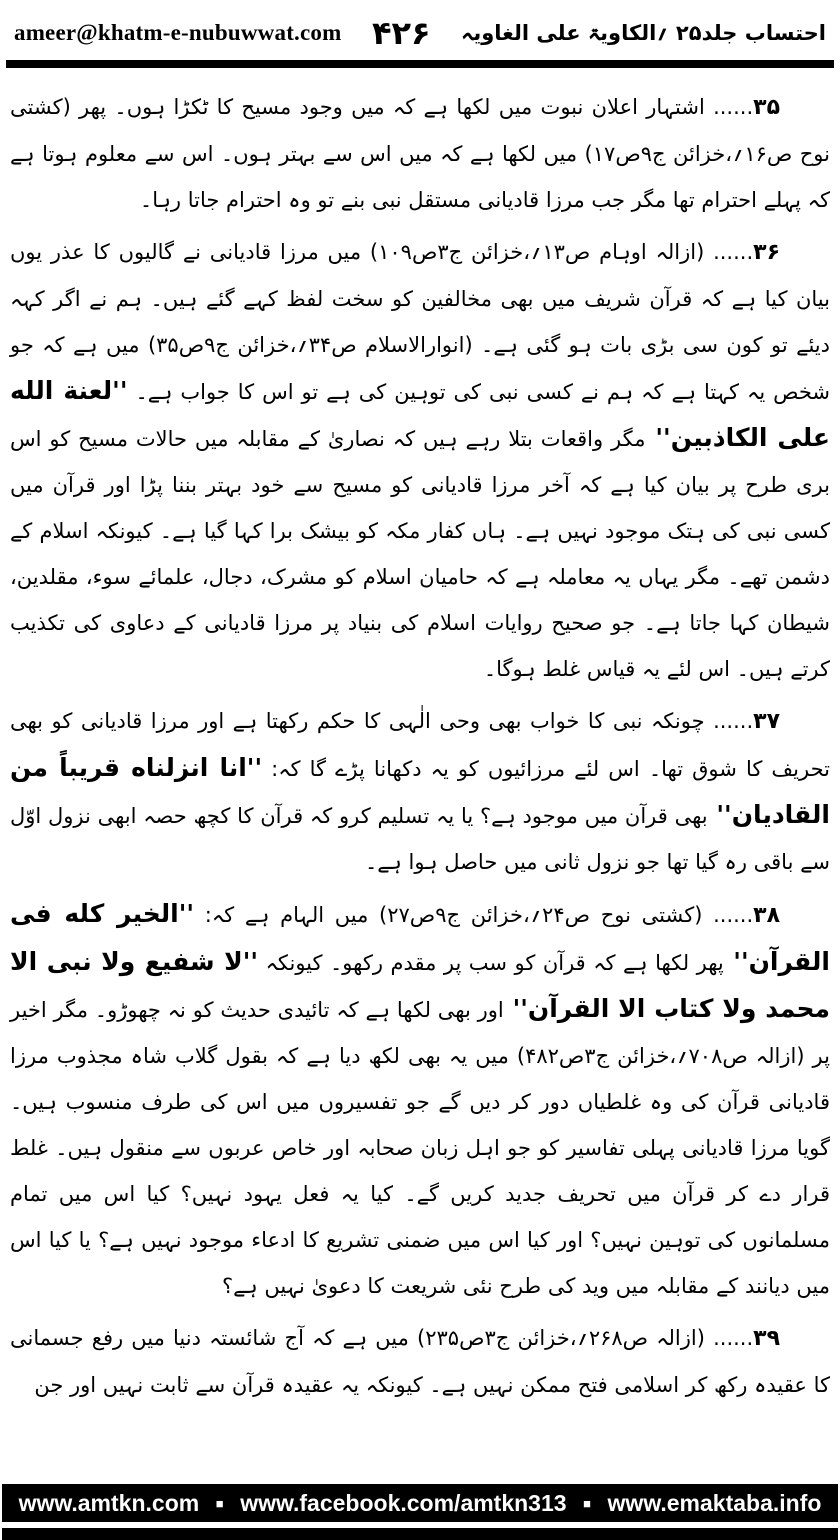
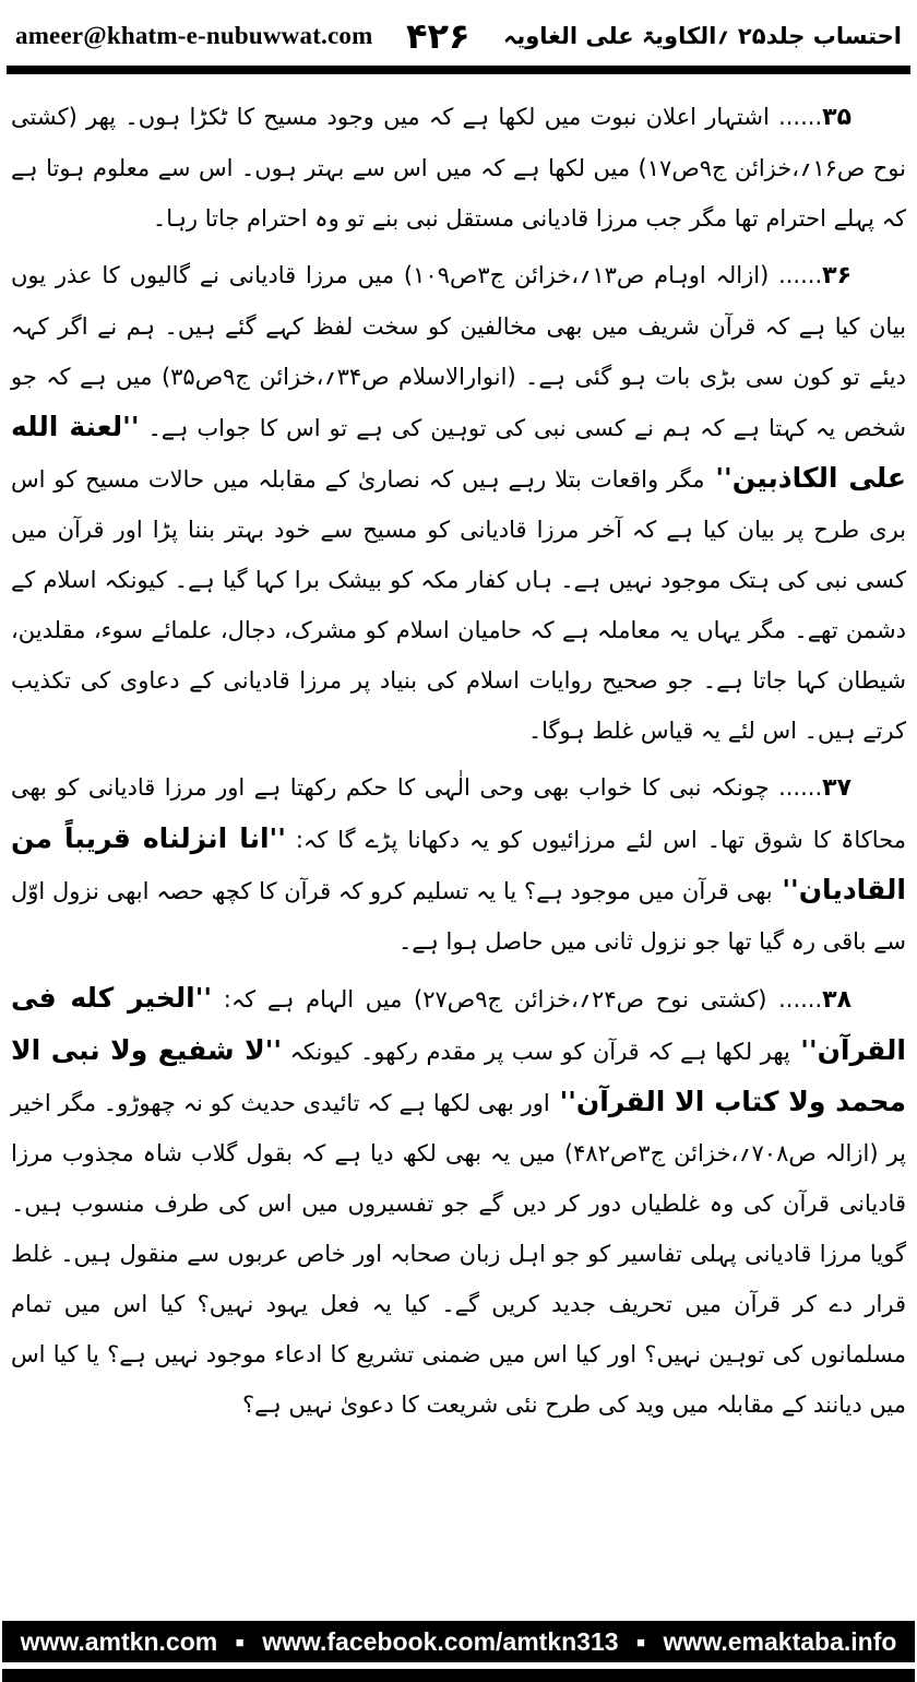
  ameer@khatm-e-nubuwwat.com
  ۴۲۶
  احتساب جلد۲۵ ؍الکاویۃ علی الغاویہ
  ۳۵...... اشتہار اعلان نبوت میں لکھا ہے کہ میں وجود مسیح کا ٹکڑا ہوں۔ پھر (کشتی نوح ص۱۶؍،خزائن ج۹ص۱۷) میں لکھا ہے کہ میں اس سے بہتر ہوں۔ اس سے معلوم ہوتا ہے کہ پہلے احترام تھا مگر جب مرزا قادیانی مستقل نبی بنے تو وہ احترام جاتا رہا۔
  ۳۶...... (ازالہ اوہام ص۱۳؍،خزائن ج۳ص۱۰۹) میں مرزا قادیانی نے گالیوں کا عذر یوں بیان کیا ہے کہ قرآن شریف میں بھی مخالفین کو سخت لفظ کہے گئے ہیں۔ ہم نے اگر کہہ دیئے تو کون سی بڑی بات ہو گئی ہے۔ (انوارالاسلام ص۳۴؍،خزائن ج۹ص۳۵) میں ہے کہ جو شخص یہ کہتا ہے کہ ہم نے کسی نبی کی توہین کی ہے تو اس کا جواب ہے۔ ''لعنة الله علی الکاذبین'' مگر واقعات بتلا رہے ہیں کہ نصاریٰ کے مقابلہ میں حالات مسیح کو اس بری طرح پر بیان کیا ہے کہ آخر مرزا قادیانی کو مسیح سے خود بہتر بننا پڑا اور قرآن میں کسی نبی کی ہتک موجود نہیں ہے۔ ہاں کفار مکہ کو بیشک برا کہا گیا ہے۔ کیونکہ اسلام کے دشمن تھے۔ مگر یہاں یہ معاملہ ہے کہ حامیان اسلام کو مشرک، دجال، علمائے سوء، مقلدین، شیطان کہا جاتا ہے۔ جو صحیح روایات اسلام کی بنیاد پر مرزا قادیانی کے دعاوی کی تکذیب کرتے ہیں۔ اس لئے یہ قیاس غلط ہوگا۔
- ۳۷...... چونکہ نبی کا خواب بھی وحی الٰہی کا حکم رکھتا ہے اور مرزا قادیانی کو بھی تحریف کا شوق تھا۔ اس لئے مرزائیوں کو یہ دکھانا پڑے گا کہ: ''انا انزلناه قریباً من القادیان'' بھی قرآن میں موجود ہے؟ یا یہ تسلیم کرو کہ قرآن کا کچھ حصہ ابھی نزول اوّل سے باقی رہ گیا تھا جو نزول ثانی میں حاصل ہوا ہے۔
+ ۳۷...... چونکہ نبی کا خواب بھی وحی الٰہی کا حکم رکھتا ہے اور مرزا قادیانی کو بھی محاکاۃ کا شوق تھا۔ اس لئے مرزائیوں کو یہ دکھانا پڑے گا کہ: ''انا انزلناه قریباً من القادیان'' بھی قرآن میں موجود ہے؟ یا یہ تسلیم کرو کہ قرآن کا کچھ حصہ ابھی نزول اوّل سے باقی رہ گیا تھا جو نزول ثانی میں حاصل ہوا ہے۔
  ۳۸...... (کشتی نوح ص۲۴؍،خزائن ج۹ص۲۷) میں الہام ہے کہ: ''الخیر کله فی القرآن'' پھر لکھا ہے کہ قرآن کو سب پر مقدم رکھو۔ کیونکہ ''لا شفیع ولا نبی الا محمد ولا کتاب الا القرآن'' اور بھی لکھا ہے کہ تائیدی حدیث کو نہ چھوڑو۔ مگر اخیر پر (ازالہ ص۷۰۸؍،خزائن ج۳ص۴۸۲) میں یہ بھی لکھ دیا ہے کہ بقول گلاب شاہ مجذوب مرزا قادیانی قرآن کی وہ غلطیاں دور کر دیں گے جو تفسیروں میں اس کی طرف منسوب ہیں۔ گویا مرزا قادیانی پہلی تفاسیر کو جو اہل زبان صحابہ اور خاص عربوں سے منقول ہیں۔ غلط قرار دے کر قرآن میں تحریف جدید کریں گے۔ کیا یہ فعل یہود نہیں؟ کیا اس میں تمام مسلمانوں کی توہین نہیں؟ اور کیا اس میں ضمنی تشریع کا ادعاء موجود نہیں ہے؟ یا کیا اس میں دیانند کے مقابلہ میں وید کی طرح نئی شریعت کا دعویٰ نہیں ہے؟
- ۳۹...... (ازالہ ص۲۶۸؍،خزائن ج۳ص۲۳۵) میں ہے کہ آج شائستہ دنیا میں رفع جسمانی کا عقیدہ رکھ کر اسلامی فتح ممکن نہیں ہے۔ کیونکہ یہ عقیدہ قرآن سے ثابت نہیں اور جن
  www.amtkn.com
  ■
  www.facebook.com/amtkn313
  ■
  www.emaktaba.info
